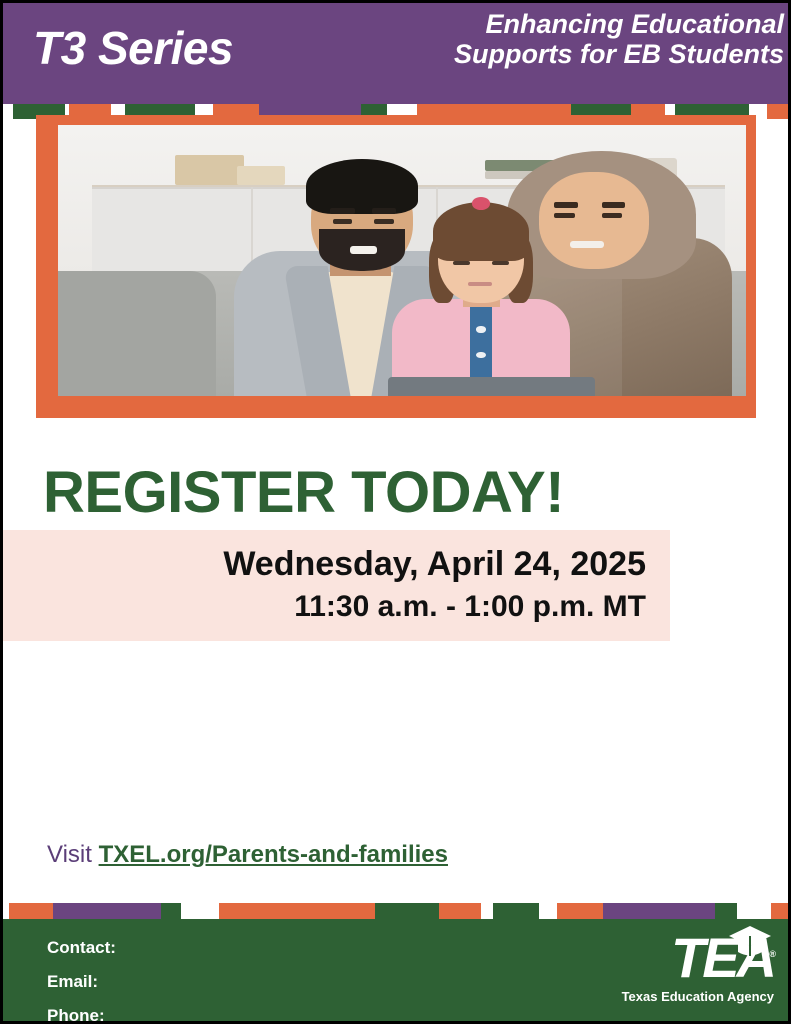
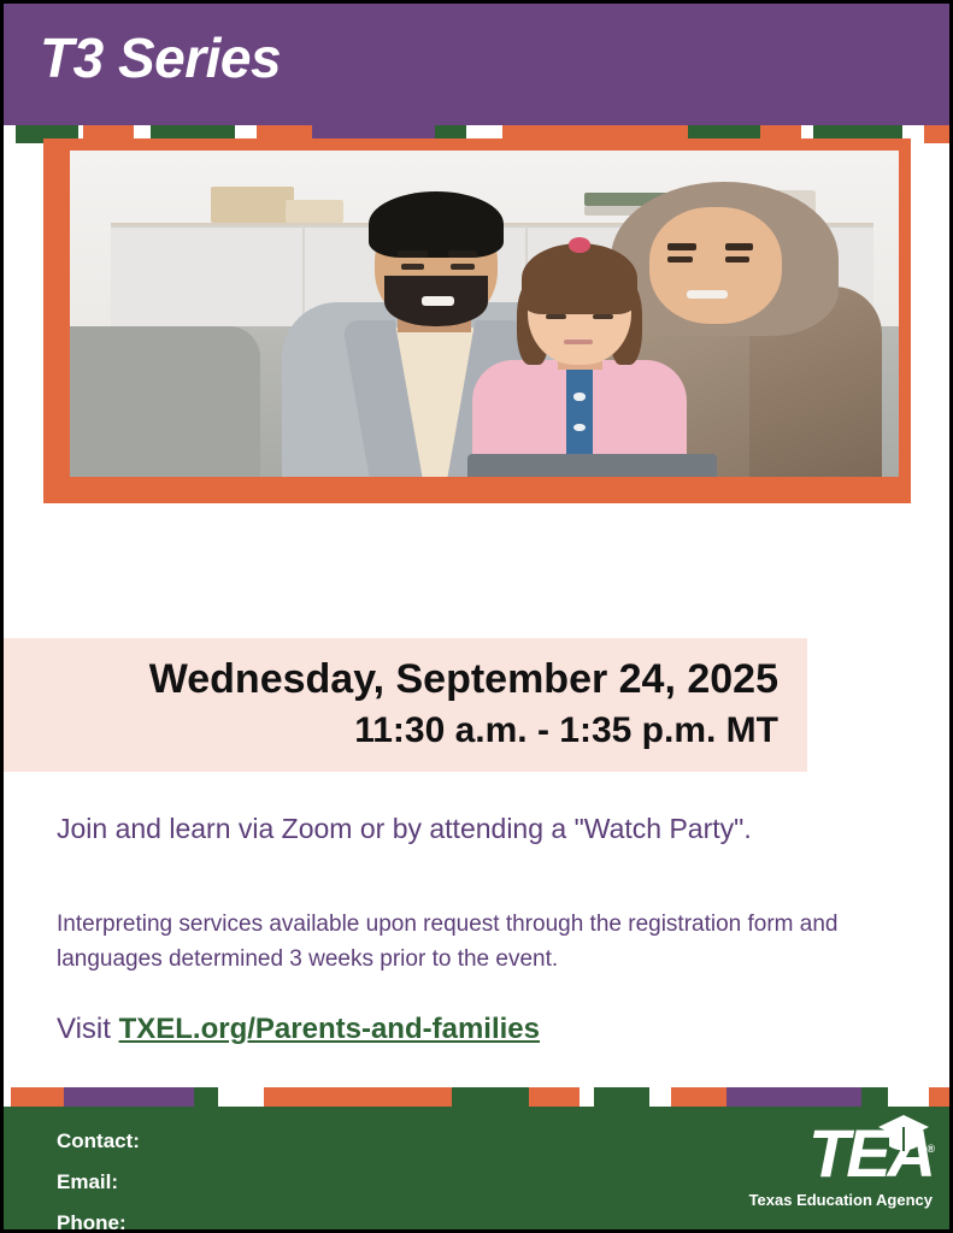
  T3 Series
- Enhancing Educational
- Supports for EB Students
- REGISTER TODAY!
- Wednesday, April 24, 2025
+ Wednesday, September 24, 2025
- 11:30 a.m. - 1:00 p.m. MT
+ 11:30 a.m. - 1:35 p.m. MT
+ Join and learn via Zoom or by attending a "Watch Party".
+ Interpreting services available upon request through the registration form and languages determined 3 weeks prior to the event.
  Visit TXEL.org/Parents-and-families
  Contact:
  Email:
  Phone:
  TEA
  ®
  Texas Education Agency
